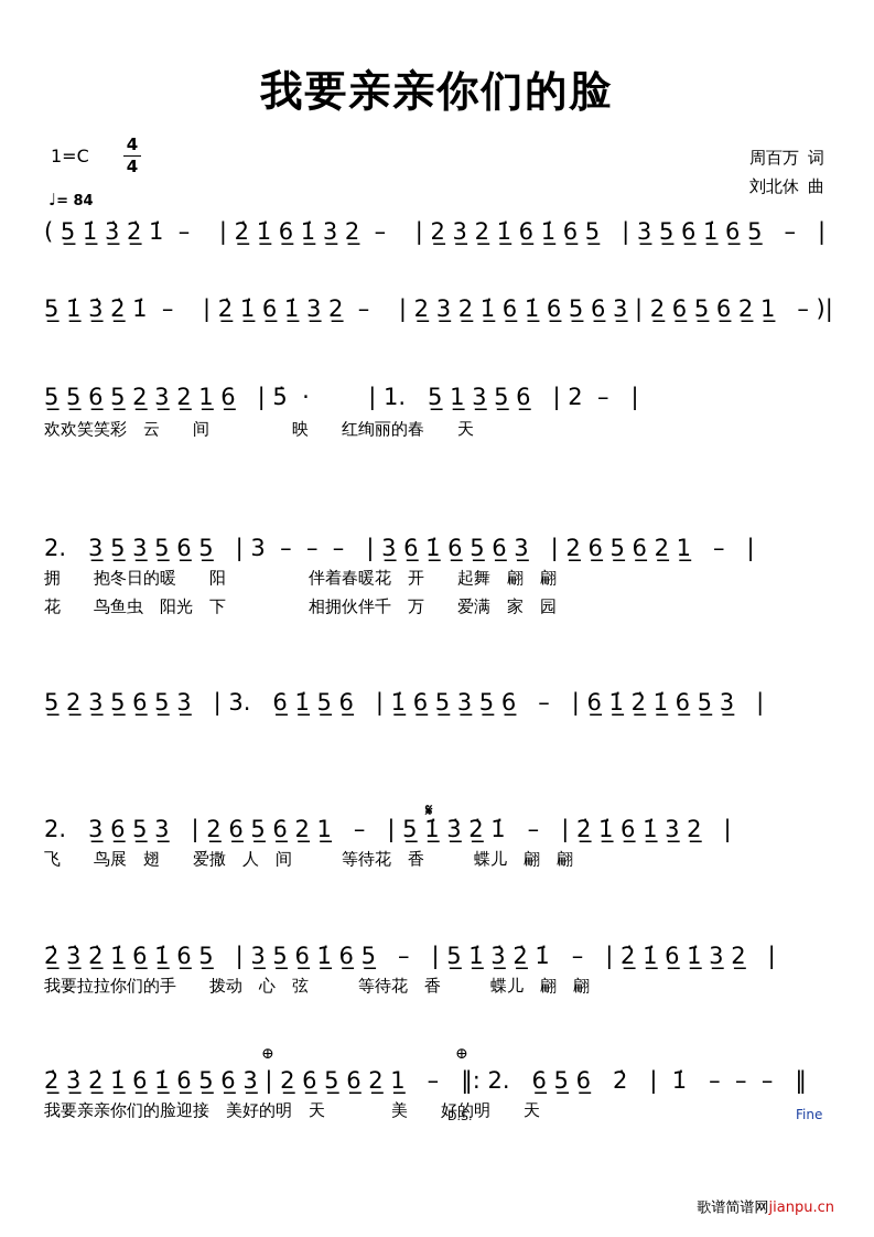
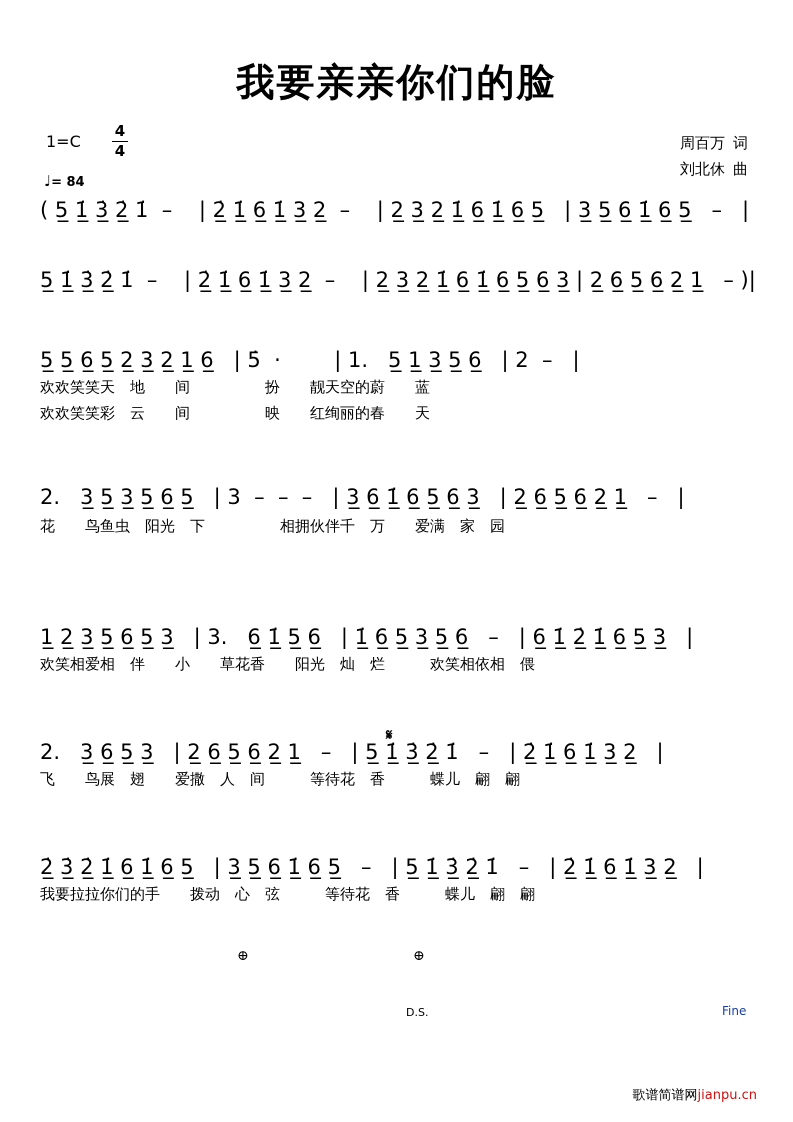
  我要亲亲你们的脸
  周百万 词
  刘北休 曲
  1=C
  4
  4
  ♩= 84
  ( 5̲ 1̲̇ 3̲̇ 2̲̇ 1̇ – | 2̲̇ 1̲̇ 6̲ 1̲̇ 3̲ 2̲ – | 2̲ 3̲ 2̲ 1̲̇ 6̲ 1̲̇ 6̲ 5̲ | 3̲ 5̲ 6̲ 1̲̇ 6̲ 5̲ – |
  5̲ 1̲̇ 3̲̇ 2̲̇ 1̇ – | 2̲̇ 1̲̇ 6̲ 1̲̇ 3̲ 2̲ – | 2̲ 3̲ 2̲ 1̲̇ 6̲ 1̲̇ 6̲ 5̲ 6̲ 3̲ | 2̲ 6̲ 5̲ 6̲ 2̲ 1̲ – )|
  5̲ 5̲ 6̲ 5̲ 2̲ 3̲ 2̲ 1̲ 6̲ | 5̇ · | 1. 5̲ 1̲ 3̲ 5̲ 6̲ | 2 – |
+ 欢欢笑笑天 地 间 扮 靓天空的蔚 蓝
  欢欢笑笑彩 云 间 映 红绚丽的春 天
  2. 3̲ 5̲ 3̲ 5̲ 6̲ 5̲ | 3 – – – | 3̲ 6̲ 1̲̇ 6̲ 5̲ 6̲ 3̲ | 2̲ 6̲ 5̲ 6̲ 2̲ 1̲ – |
- 拥 抱冬日的暖 阳 伴着春暖花 开 起舞 翩 翩
  花 鸟鱼虫 阳光 下 相拥伙伴千 万 爱满 家 园
- 5̲ 2̲ 3̲ 5̲ 6̲ 5̲ 3̲ | 3. 6̲ 1̲̇ 5̲ 6̲ | 1̲̇ 6̲ 5̲ 3̲ 5̲ 6̲ – | 6̲ 1̲̇ 2̲̇ 1̲̇ 6̲ 5̲ 3̲ |
+ 1̲ 2̲ 3̲ 5̲ 6̲ 5̲ 3̲ | 3. 6̲ 1̲̇ 5̲ 6̲ | 1̲̇ 6̲ 5̲ 3̲ 5̲ 6̲ – | 6̲ 1̲̇ 2̲̇ 1̲̇ 6̲ 5̲ 3̲ |
+ 欢笑相爱相 伴 小 草花香 阳光 灿 烂 欢笑相依相 偎
  2. 3̲ 6̲ 5̲ 3̲ | 2̲ 6̲ 5̲ 6̲ 2̲ 1̲ – | 5̲ 1̲̇ 3̲̇ 2̲̇ 1̇ – | 2̲̇ 1̲̇ 6̲ 1̲̇ 3̲ 2̲ |
  飞 鸟展 翅 爱撒 人 间 等待花 香 蝶儿 翩 翩
  𝄋
  2̲̇ 3̲̇ 2̲̇ 1̲̇ 6̲ 1̲̇ 6̲ 5̲ | 3̲ 5̲ 6̲ 1̲̇ 6̲ 5̲ – | 5̲ 1̲̇ 3̲̇ 2̲̇ 1̇ – | 2̲̇ 1̲̇ 6̲ 1̲̇ 3̲ 2̲ |
  我要拉拉你们的手 拨动 心 弦 等待花 香 蝶儿 翩 翩
- 2̲̇ 3̲̇ 2̲̇ 1̲̇ 6̲ 1̲̇ 6̲ 5̲ 6̲ 3̲ | 2̲ 6̲ 5̲ 6̲ 2̲ 1̲ – ‖: 2. 6̲ 5̲ 6̲ 2̇ | 1̇ – – – ‖
- 我要亲亲你们的脸迎接 美好的明 天 美 好的明 天
  ⊕
  ⊕
  D.S.
  Fine
  歌谱简谱网jianpu.cn
